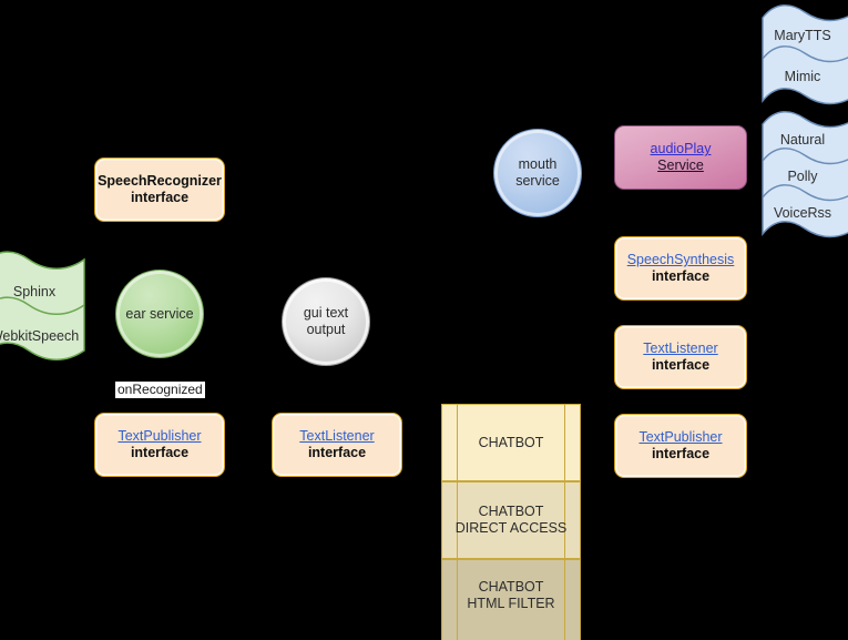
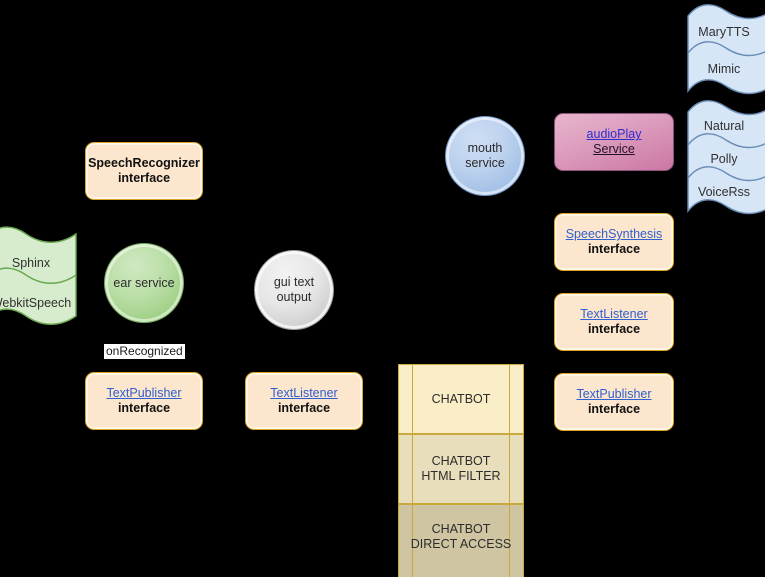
  Sphinx
  ebkitSpeech
  SpeechRecognizer
  interface
  ear service
  onRecognized
  TextPublisher
  interface
  gui text
  output
  TextListener
  interface
  CHATBOT
  CHATBOT
- DIRECT ACCESS
+ HTML FILTER
  CHATBOT
- HTML FILTER
+ DIRECT ACCESS
  mouth
  service
  audioPlay
  Service
  SpeechSynthesis
  interface
  TextListener
  interface
  TextPublisher
  interface
  MaryTTS
  Mimic
  Natural
  Polly
  VoiceRss
